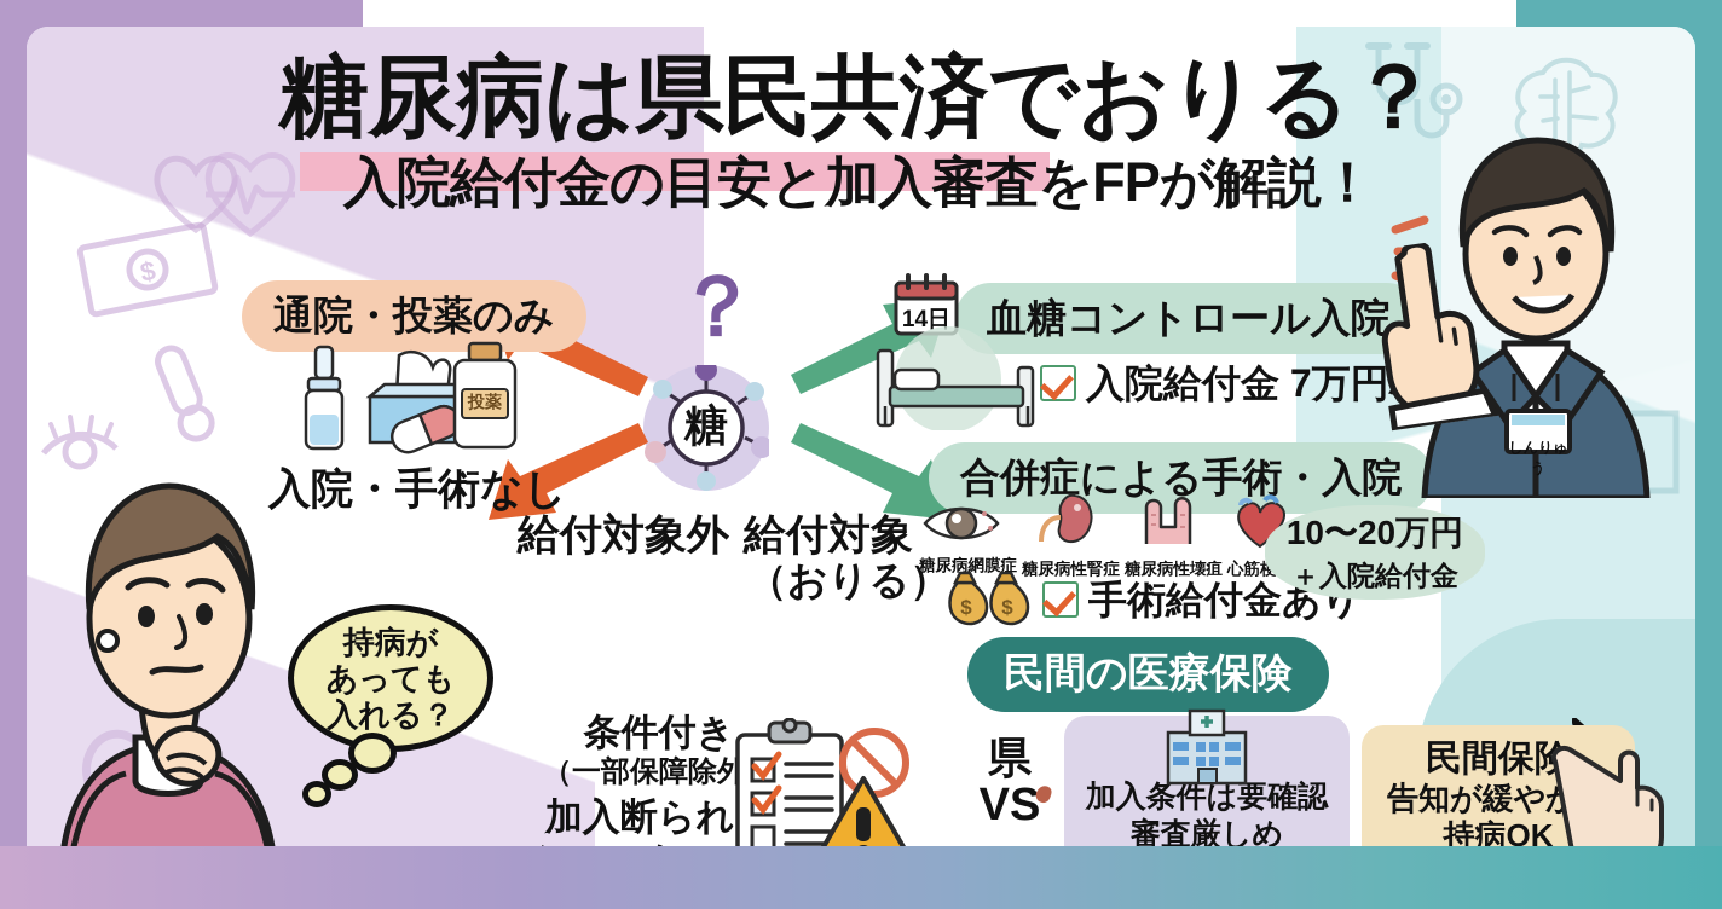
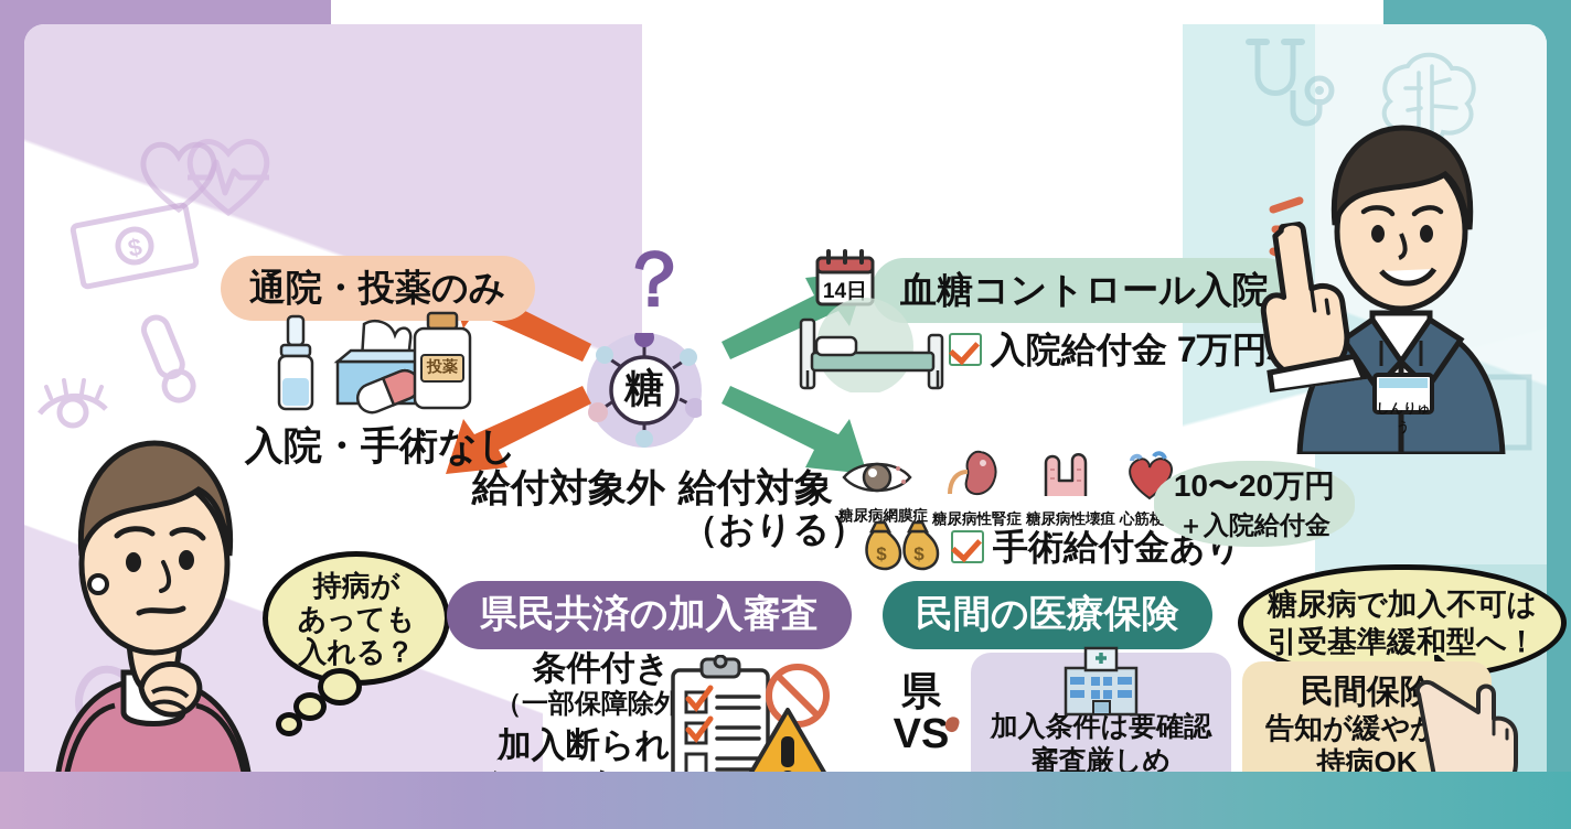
- 糖尿病は県民共済でおりる？
- 入院給付金の目安と加入審査をFPが解説！
  ？
  糖
  給付対象外
  給付対象
  （おりる）
  通院・投薬のみ
  投薬
  入院・手術なし
  血糖コントロール入院
  14日
  入院給付金 7万円
- 合併症による手術・入院
  糖尿病網膜症
  糖尿病性腎症
  糖尿病性壊疽
  $
  $
  手術給付金あり
  10〜20万円
  ＋入院給付金
  持病が
  あっても
  入れる？
+ 県民共済の加入審査
  条件付き
  （一部保障除外
  加入断られ
  県
  VS
  民間の医療保険
  加入条件は要確認
  審査厳しめ
+ 糖尿病で加入不可は
+ 引受基準緩和型へ！
  民間保
  告知が緩や
  持病OK
  しんりゅう
